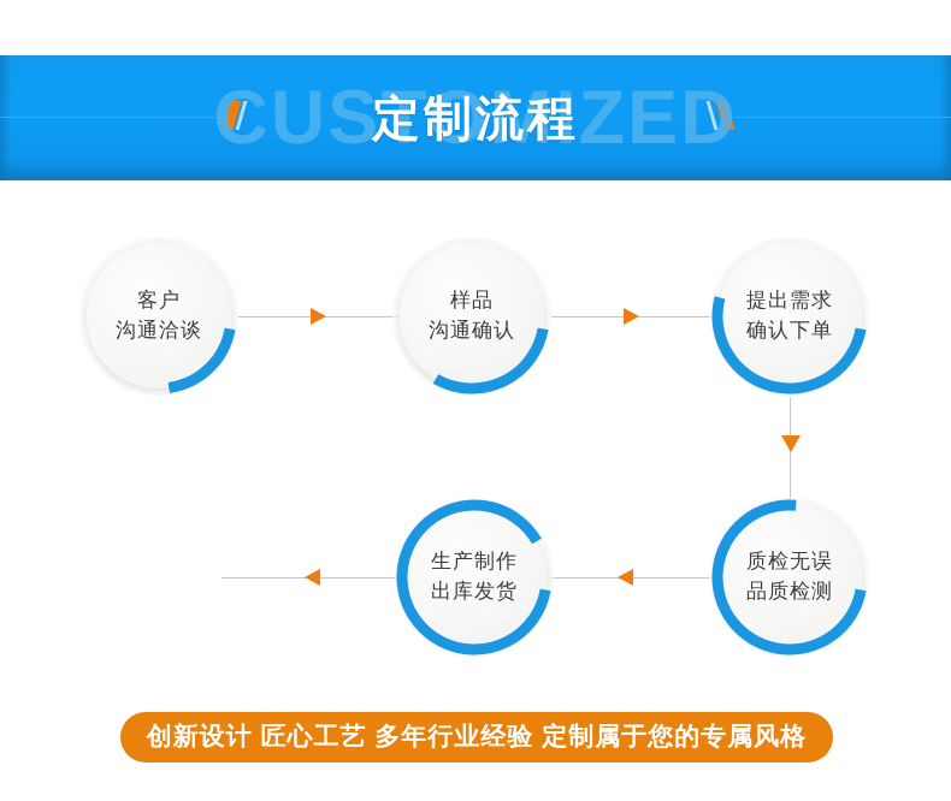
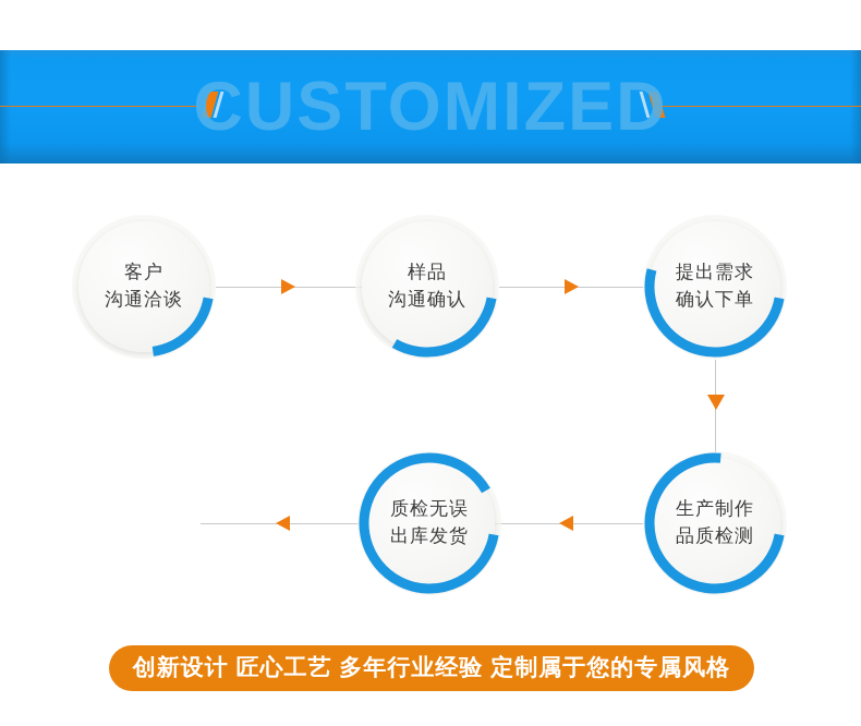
  CUSTOMIZED
- 定制流程
  客户
  沟通洽谈
  样品
  沟通确认
  提出需求
  确认下单
- 质检无误
+ 生产制作
  品质检测
- 生产制作
+ 质检无误
  出库发货
  创新设计 匠心工艺 多年行业经验 定制属于您的专属风格
